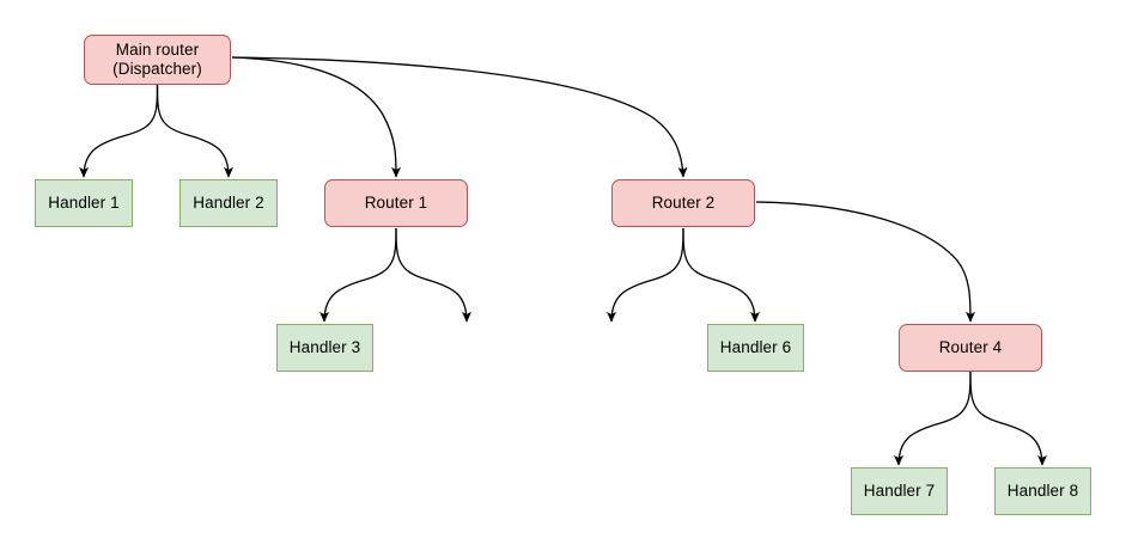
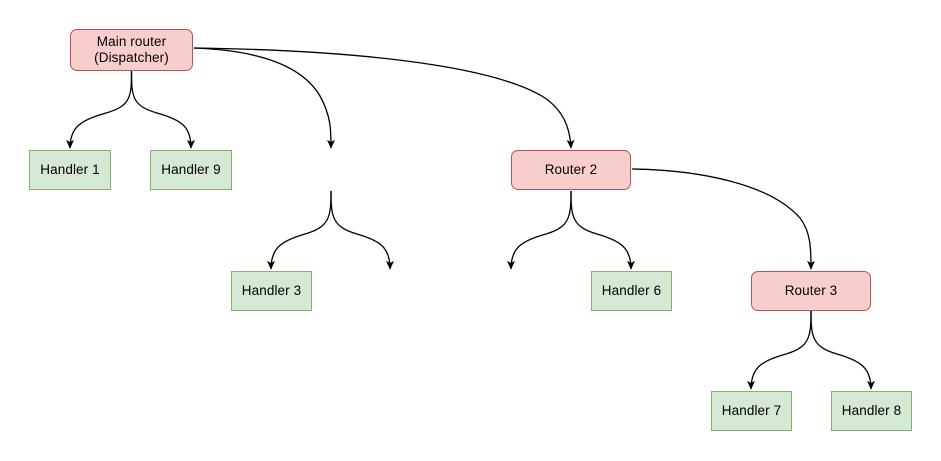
  Main router
  (Dispatcher)
  Handler 1
- Handler 2
+ Handler 9
- Router 1
  Router 2
  Handler 3
  Handler 6
- Router 4
+ Router 3
  Handler 7
  Handler 8
